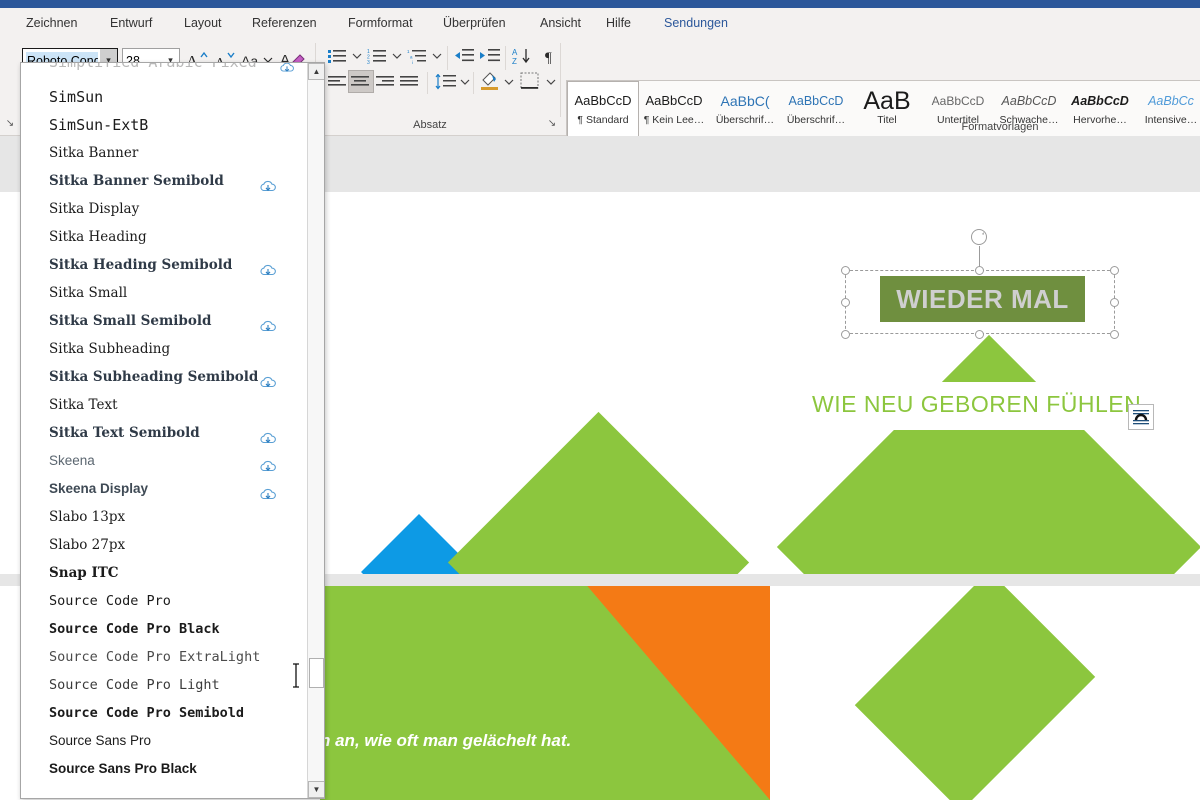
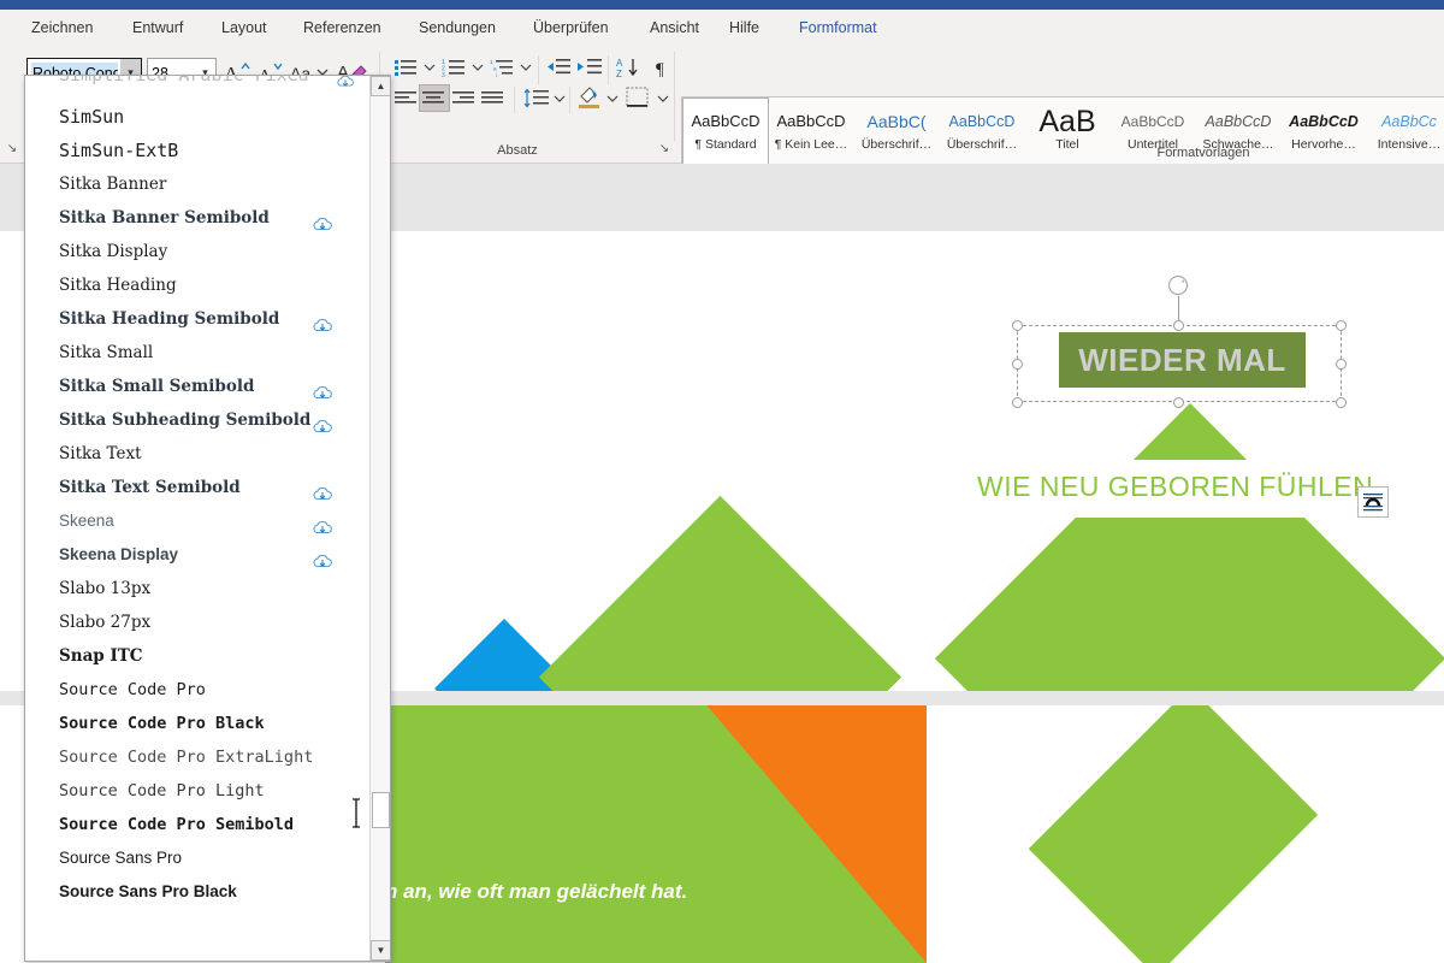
  Zeichnen
  Entwurf
  Layout
  Referenzen
- Formformat
+ Sendungen
  Überprüfen
  Ansicht
  Hilfe
- Sendungen
+ Formformat
  Roboto Cond
  ▾
  28
  ▾
  Aa
  A
  A
  Z
  ¶
  Absatz
  ↘
  ↘
  AaBbCcD
  ¶ Standard
  AaBbCcD
  ¶ Kein Lee…
  AaBbC(
  Überschrif…
  AaBbCcD
  Überschrif…
  AaB
  Titel
  AaBbCcD
  Untertitel
  AaBbCcD
  Schwache…
  AaBbCcD
  Hervorhe…
  AaBbCc
  Intensive…
  Formatvorlagen
  WIE NEU GEBOREN FÜHLE
  h an, wie oft man gelächelt hat.
  WIEDER MAL
  SimSun
  SimSun-ExtB
  Sitka Banner
  Sitka Banner Semibold
  Sitka Display
  Sitka Heading
  Sitka Heading Semibold
  Sitka Small
  Sitka Small Semibold
- Sitka Subheading
  Sitka Subheading Semibold
  Sitka Text
  Sitka Text Semibold
  Skeena
  Skeena Display
  Slabo 13px
  Slabo 27px
  Snap ITC
  Source Code Pro
  Source Code Pro Black
  Source Code Pro ExtraLight
  Source Code Pro Light
  Source Code Pro Semibold
  Source Sans Pro
  Source Sans Pro Black
  ▲
  ▼
